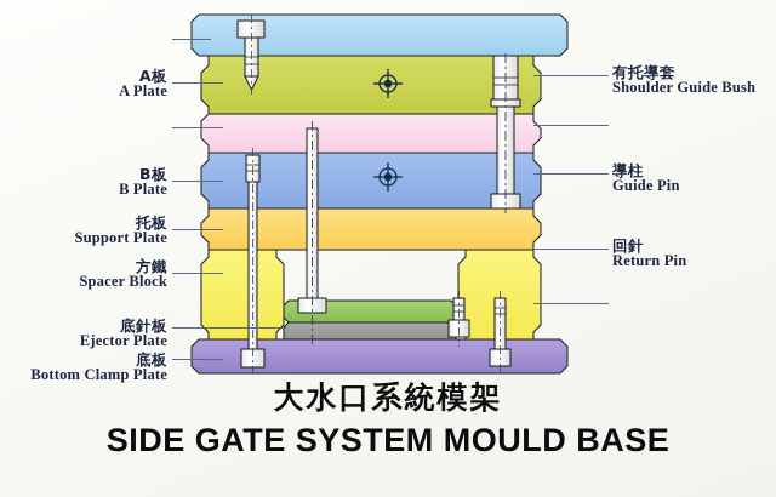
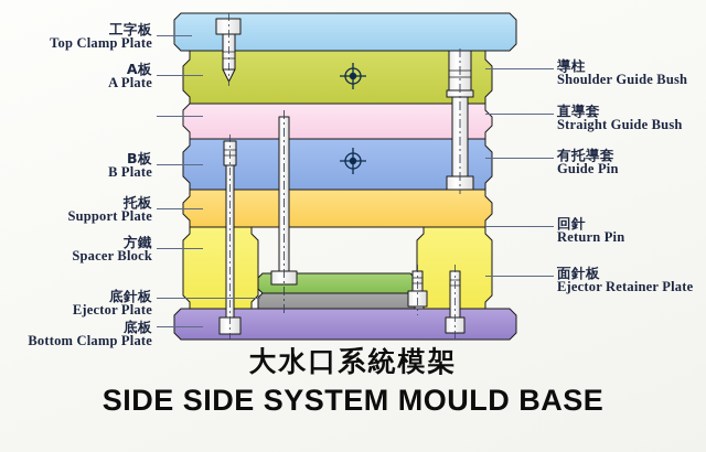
+ 工字板
+ Top Clamp Plate
  A板
  A Plate
  B板
  B Plate
  托板
  Support Plate
  方鐵
  Spacer Block
  底針板
  Ejector Plate
  底板
  Bottom Clamp Plate
- 有托導套
+ 導柱
  Shoulder Guide Bush
+ 直導套
+ Straight Guide Bush
- 導柱
+ 有托導套
  Guide Pin
  回針
  Return Pin
+ 面針板
+ Ejector Retainer Plate
  大水口系統模架
- SIDE GATE SYSTEM MOULD BASE
+ SIDE SIDE SYSTEM MOULD BASE
